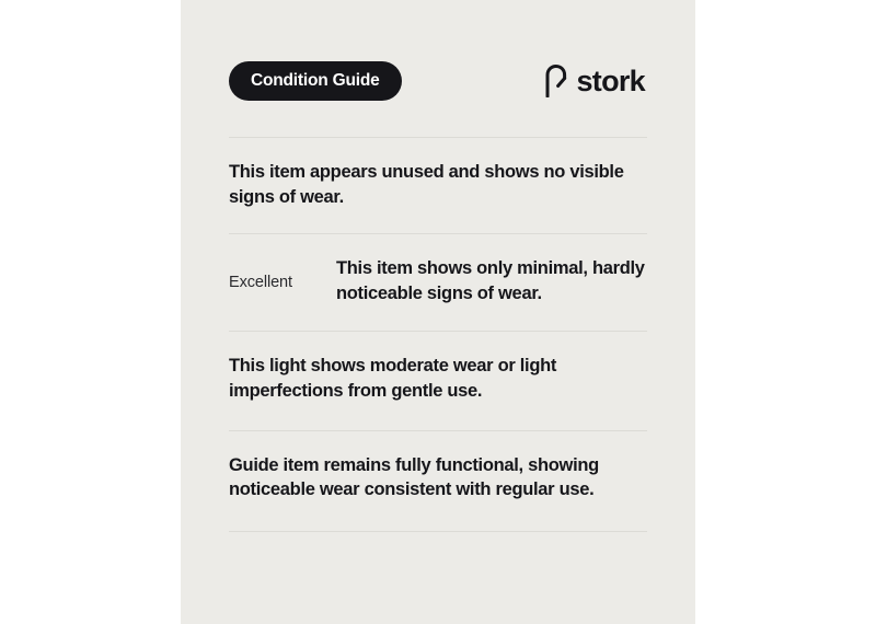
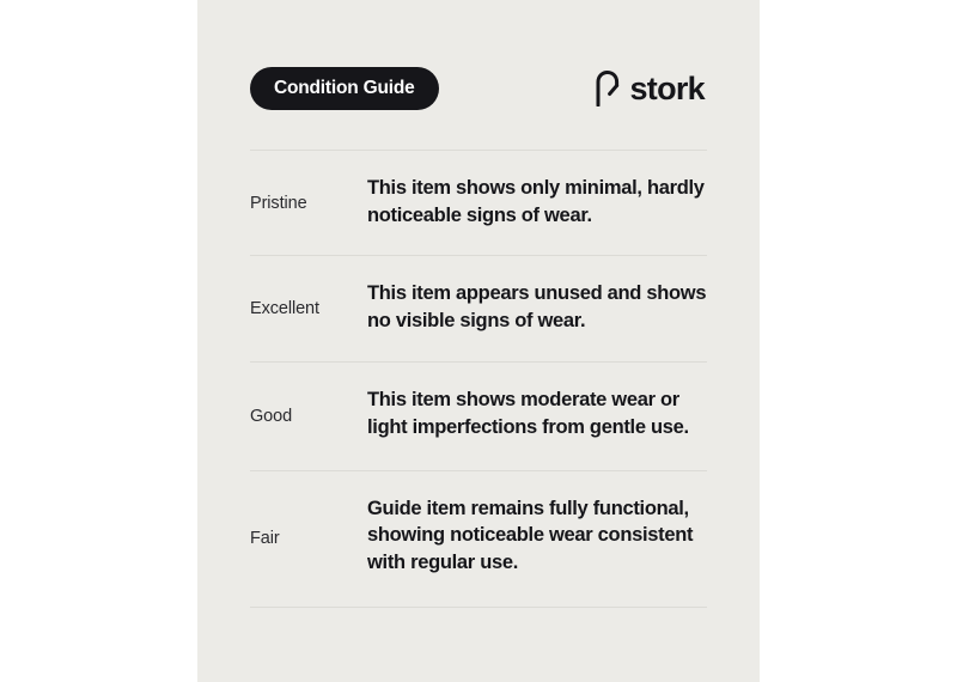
  Condition Guide
  stork
+ Pristine
- This item appears unused and shows no visible signs of wear.
+ This item shows only minimal, hardly noticeable signs of wear.
  Excellent
- This item shows only minimal, hardly noticeable signs of wear.
+ This item appears unused and shows no visible signs of wear.
+ Good
- This light shows moderate wear or light imperfections from gentle use.
+ This item shows moderate wear or light imperfections from gentle use.
+ Fair
  Guide item remains fully functional, showing noticeable wear consistent with regular use.
